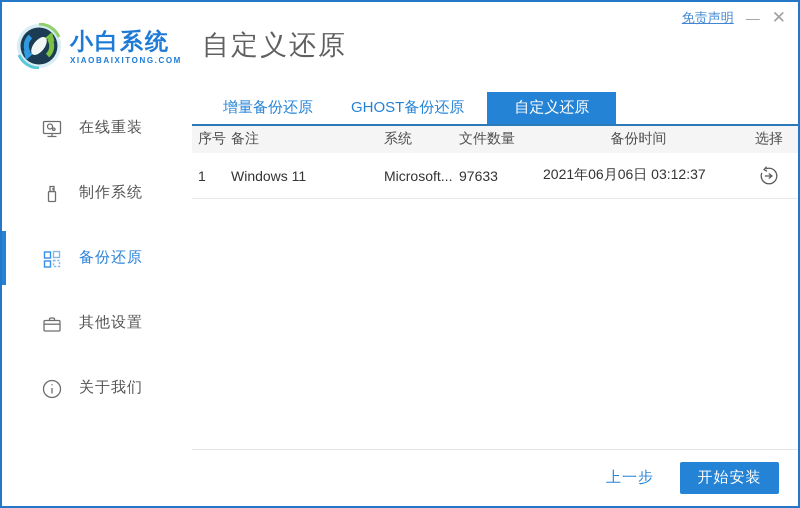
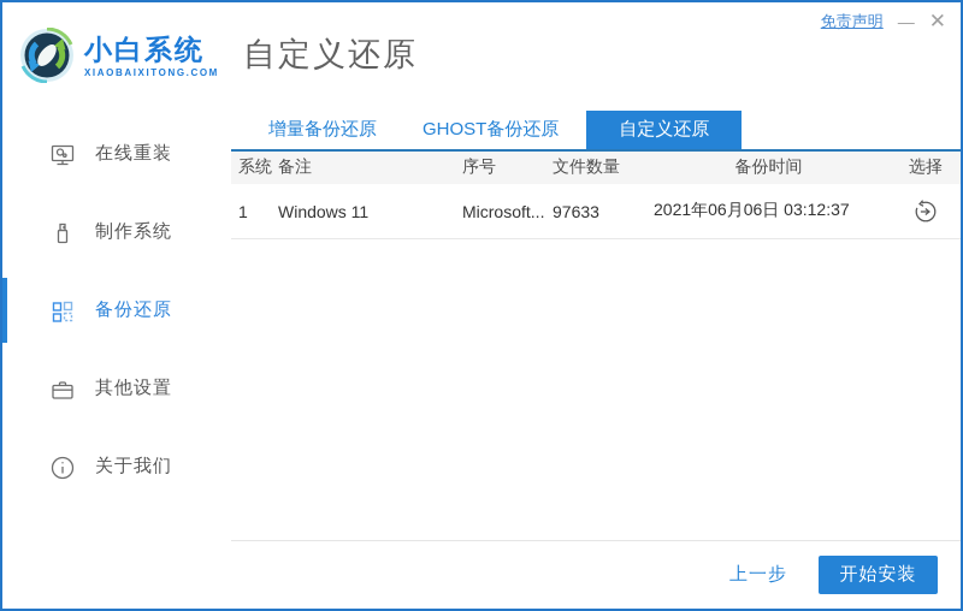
  免责声明
  —
  ✕
  小白系统
  XIAOBAIXITONG.COM
  自定义还原
  在线重装
  制作系统
  备份还原
  其他设置
  关于我们
  增量备份还原
  GHOST备份还原
  自定义还原
- 序号
+ 系统
  备注
- 系统
+ 序号
  文件数量
  备份时间
  选择
  1
  Windows 11
  Microsoft...
  97633
  2021年06月06日 03:12:37
  上一步
  开始安装
